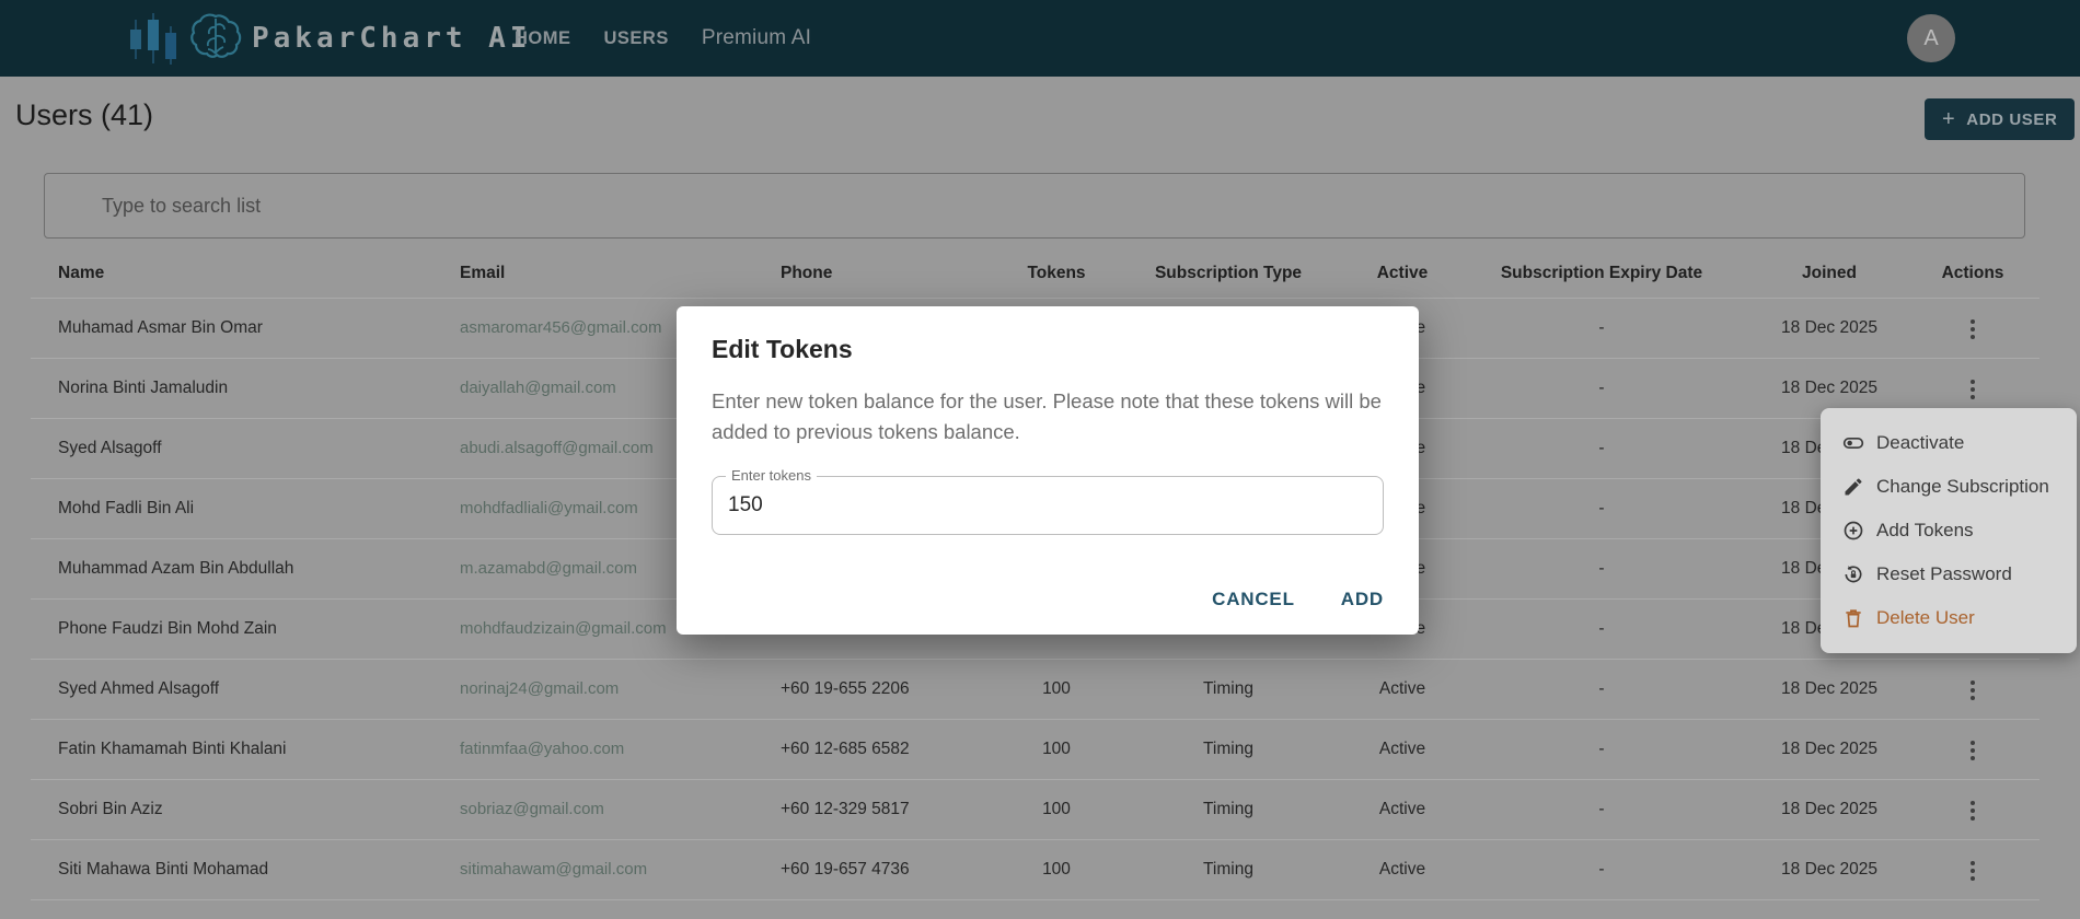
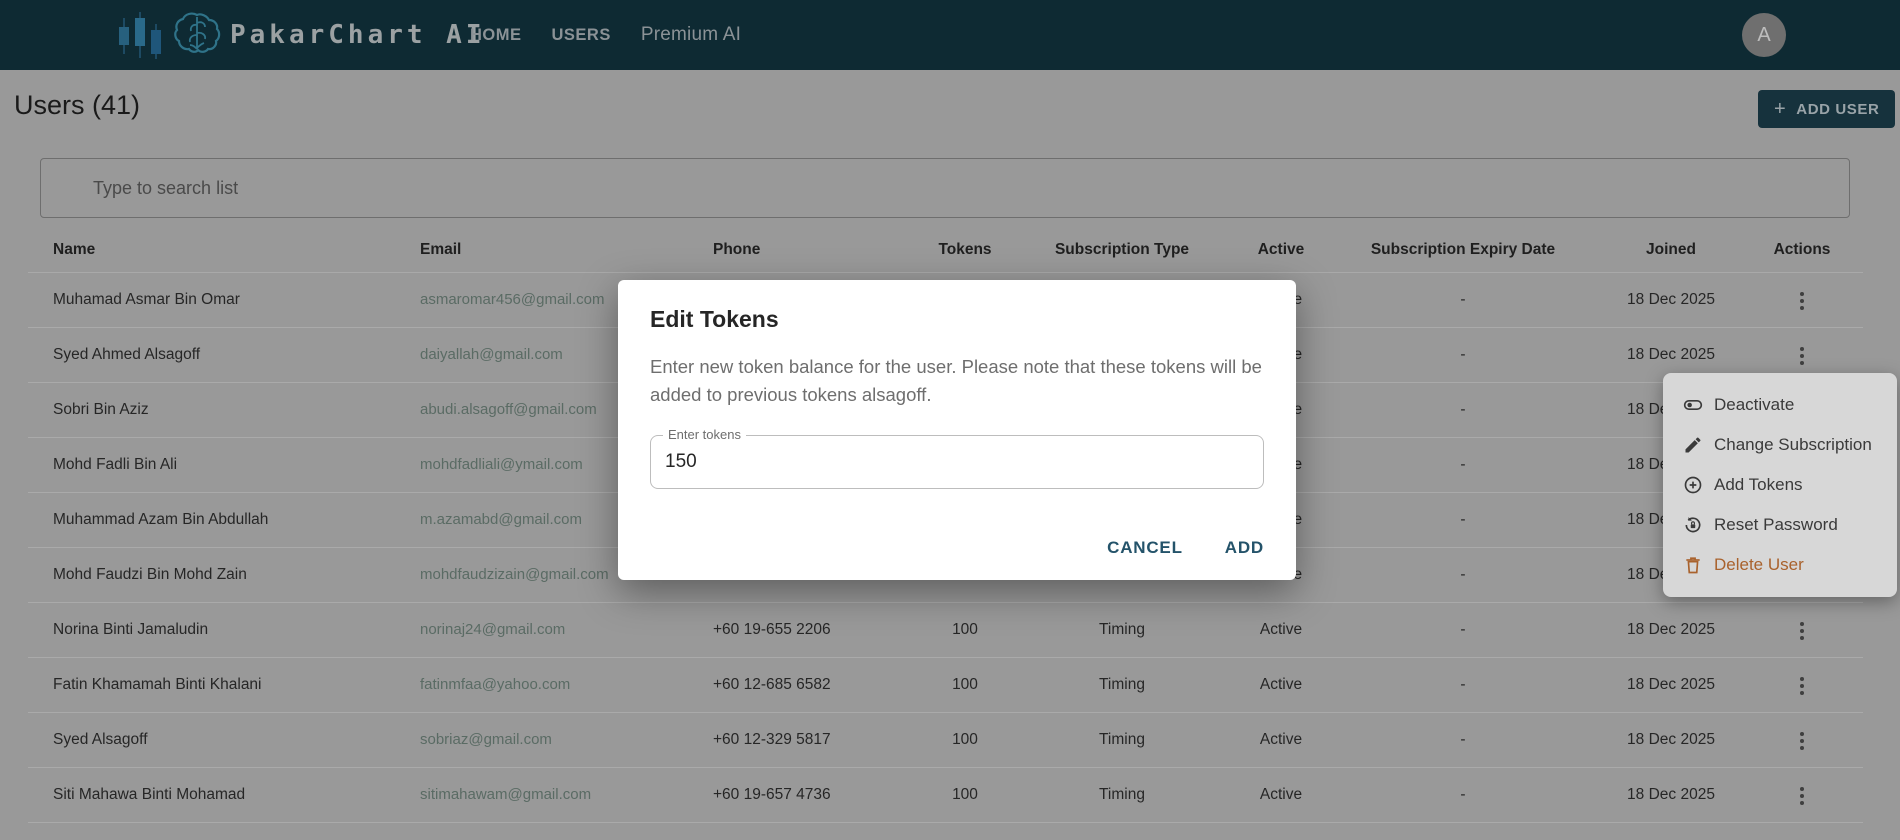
  PakarChart AI
  HOME
  USERS
  Premium AI
  A
  Users (41)
  +
  ADD USER
  Type to search list
  Name	Email	Phone	Tokens	Subscription Type	Active	Subscription Expiry Date	Joined	Actions
  Muhamad Asmar Bin Omar	asmaromar456@gmail.com				e	-	18 Dec 2025
- Norina Binti Jamaludin	daiyallah@gmail.com				e	-	18 Dec 2025
+ Syed Ahmed Alsagoff	daiyallah@gmail.com				e	-	18 Dec 2025
- Syed Alsagoff	abudi.alsagoff@gmail.com				e	-	18 D
+ Sobri Bin Aziz	abudi.alsagoff@gmail.com				e	-	18 D
  Mohd Fadli Bin Ali	mohdfadliali@ymail.com				e	-	18 D
  Muhammad Azam Bin Abdullah	m.azamabd@gmail.com				e	-	18 D
- Phone Faudzi Bin Mohd Zain	mohdfaudzizain@gmail.com				e	-	18 D
+ Mohd Faudzi Bin Mohd Zain	mohdfaudzizain@gmail.com				e	-	18 D
- Syed Ahmed Alsagoff	norinaj24@gmail.com	+60 19-655 2206	100	Timing	Active	-	18 Dec 2025
+ Norina Binti Jamaludin	norinaj24@gmail.com	+60 19-655 2206	100	Timing	Active	-	18 Dec 2025
  Fatin Khamamah Binti Khalani	fatinmfaa@yahoo.com	+60 12-685 6582	100	Timing	Active	-	18 Dec 2025
- Sobri Bin Aziz	sobriaz@gmail.com	+60 12-329 5817	100	Timing	Active	-	18 Dec 2025
+ Syed Alsagoff	sobriaz@gmail.com	+60 12-329 5817	100	Timing	Active	-	18 Dec 2025
  Siti Mahawa Binti Mohamad	sitimahawam@gmail.com	+60 19-657 4736	100	Timing	Active	-	18 Dec 2025
  Deactivate
  Change Subscription
  Add Tokens
  Reset Password
  Delete User
  Edit Tokens
- Enter new token balance for the user. Please note that these tokens will be added to previous tokens balance.
+ Enter new token balance for the user. Please note that these tokens will be added to previous tokens alsagoff.
  Enter tokens
  150
  CANCEL
  ADD
